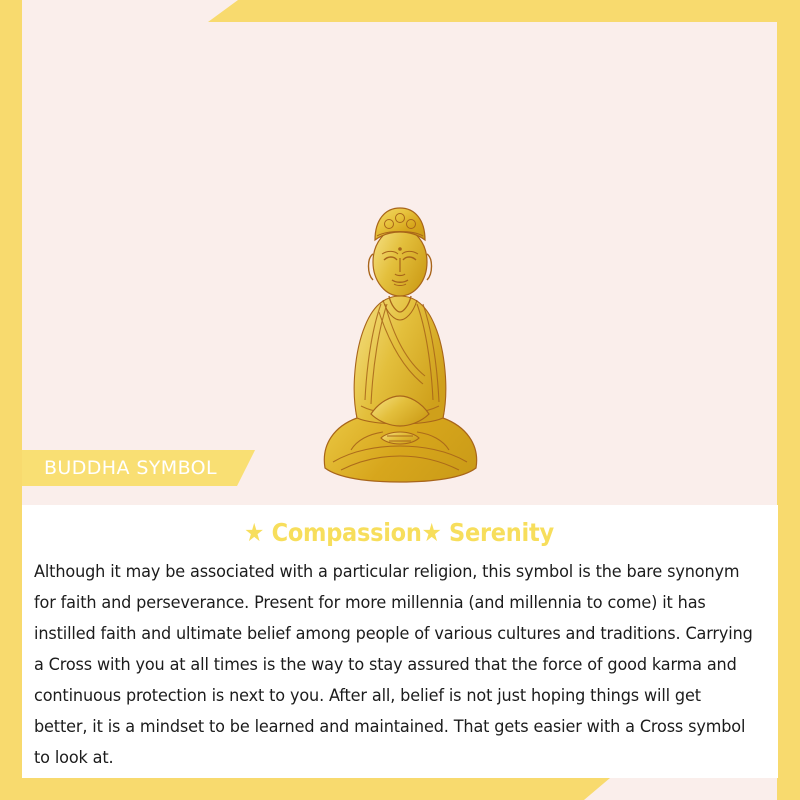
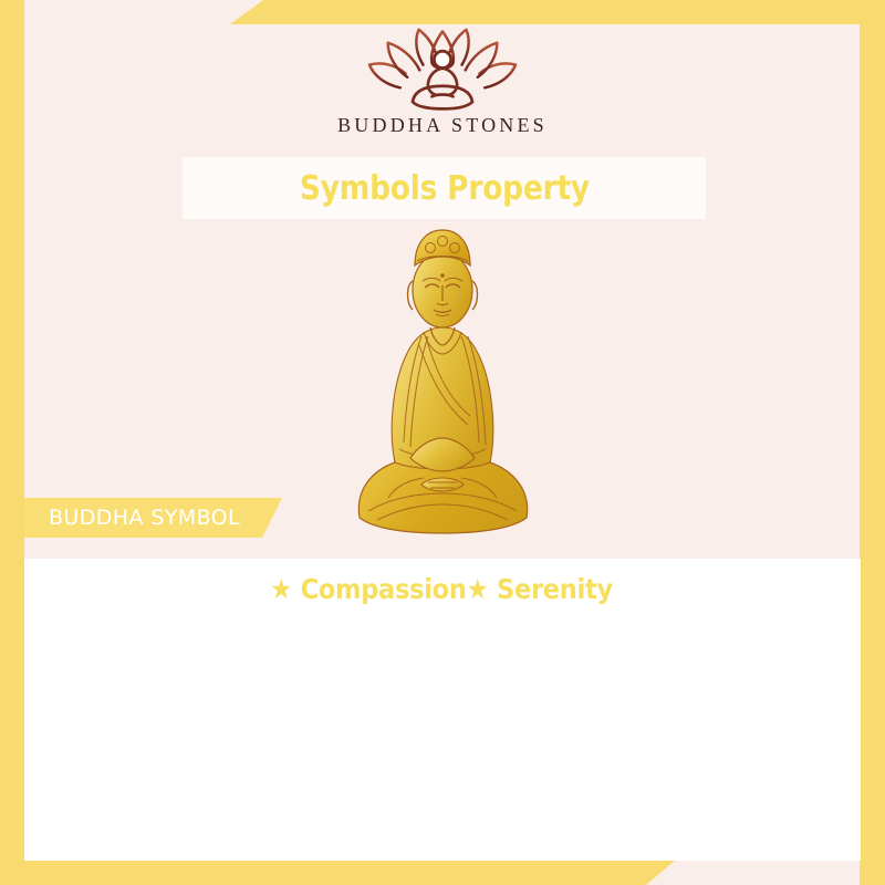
+ BUDDHA STONES
+ Symbols Property
  BUDDHA SYMBOL
  ★ Compassion★ Serenity
- Although it may be associated with a particular religion, this symbol is the bare synonym for faith and perseverance. Present for more millennia (and millennia to come) it has instilled faith and ultimate belief among people of various cultures and traditions. Carrying a Cross with you at all times is the way to stay assured that the force of good karma and continuous protection is next to you. After all, belief is not just hoping things will get better, it is a mindset to be learned and maintained. That gets easier with a Cross symbol to look at.
